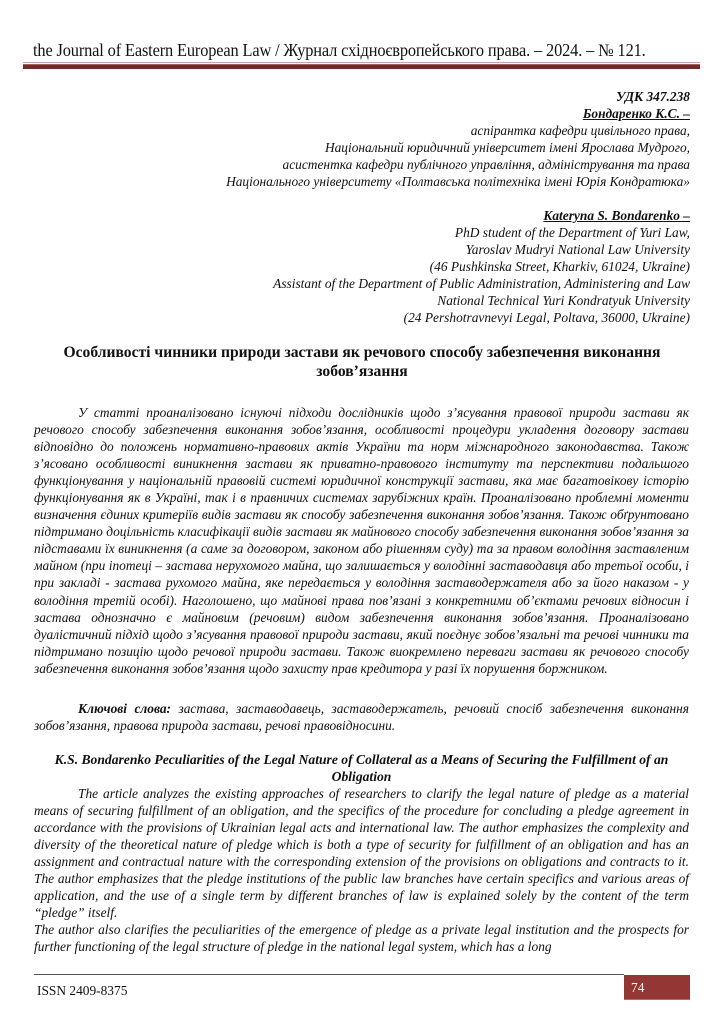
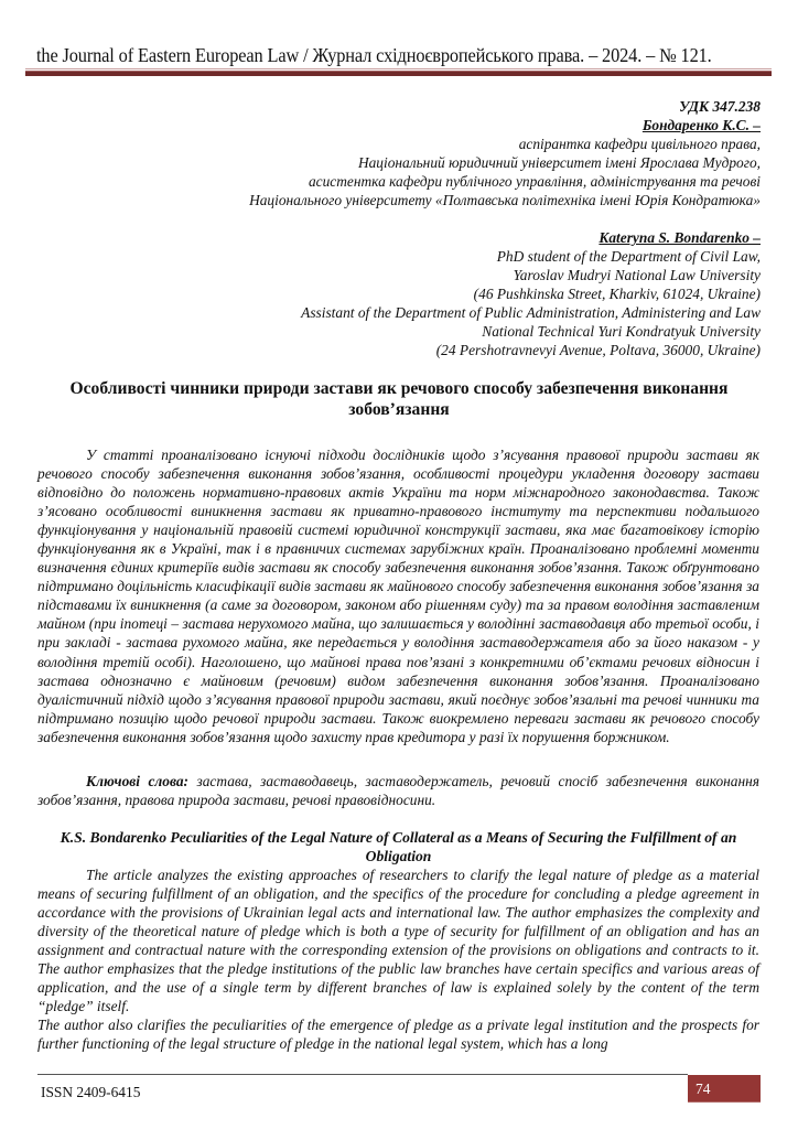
  the Journal of Eastern European Law / Журнал східноєвропейського права. – 2024. – № 121.
  УДК 347.238
  Бондаренко К.С. –
  аспірантка кафедри цивільного права,
  Національний юридичний університет імені Ярослава Мудрого,
- асистентка кафедри публічного управління, адміністрування та права
+ асистентка кафедри публічного управління, адміністрування та речові
  Національного університету «Полтавська політехніка імені Юрія Кондратюка»
  Kateryna S. Bondarenko –
- PhD student of the Department of Yuri Law,
+ PhD student of the Department of Civil Law,
  Yaroslav Mudryi National Law University
  (46 Pushkinska Street, Kharkiv, 61024, Ukraine)
  Assistant of the Department of Public Administration, Administering and Law
  National Technical Yuri Kondratyuk University
- (24 Pershotravnevyi Legal, Poltava, 36000, Ukraine)
+ (24 Pershotravnevyi Avenue, Poltava, 36000, Ukraine)
  Особливості чинники природи застави як речового способу забезпечення виконання зобов’язання
  У статті проаналізовано існуючі підходи дослідників щодо з’ясування правової природи застави як речового способу забезпечення виконання зобов’язання, особливості процедури укладення договору застави відповідно до положень нормативно-правових актів України та норм міжнародного законодавства. Також з’ясовано особливості виникнення застави як приватно-правового інституту та перспективи подальшого функціонування у національній правовій системі юридичної конструкції застави, яка має багатовікову історію функціонування як в Україні, так і в правничих системах зарубіжних країн. Проаналізовано проблемні моменти визначення єдиних критеріїв видів застави як способу забезпечення виконання зобов’язання. Також обґрунтовано підтримано доцільність класифікації видів застави як майнового способу забезпечення виконання зобов’язання за підставами їх виникнення (а саме за договором, законом або рішенням суду) та за правом володіння заставленим майном (при іпотеці – застава нерухомого майна, що залишається у володінні заставодавця або третьої особи, і при закладі - застава рухомого майна, яке передається у володіння заставодержателя або за його наказом - у володіння третій особі). Наголошено, що майнові права пов’язані з конкретними об’єктами речових відносин і застава однозначно є майновим (речовим) видом забезпечення виконання зобов’язання. Проаналізовано дуалістичний підхід щодо з’ясування правової природи застави, який поєднує зобов’язальні та речові чинники та підтримано позицію щодо речової природи застави. Також виокремлено переваги застави як речового способу забезпечення виконання зобов’язання щодо захисту прав кредитора у разі їх порушення боржником.
  Ключові слова: застава, заставодавець, заставодержатель, речовий спосіб забезпечення виконання зобов’язання, правова природа застави, речові правовідносини.
  K.S. Bondarenko Peculiarities of the Legal Nature of Collateral as a Means of Securing the Fulfillment of an Obligation
  The article analyzes the existing approaches of researchers to clarify the legal nature of pledge as a material means of securing fulfillment of an obligation, and the specifics of the procedure for concluding a pledge agreement in accordance with the provisions of Ukrainian legal acts and international law. The author emphasizes the complexity and diversity of the theoretical nature of pledge which is both a type of security for fulfillment of an obligation and has an assignment and contractual nature with the corresponding extension of the provisions on obligations and contracts to it. The author emphasizes that the pledge institutions of the public law branches have certain specifics and various areas of application, and the use of a single term by different branches of law is explained solely by the content of the term “pledge” itself.
  The author also clarifies the peculiarities of the emergence of pledge as a private legal institution and the prospects for further functioning of the legal structure of pledge in the national legal system, which has a long
- ISSN 2409-8375
+ ISSN 2409-6415
  74
